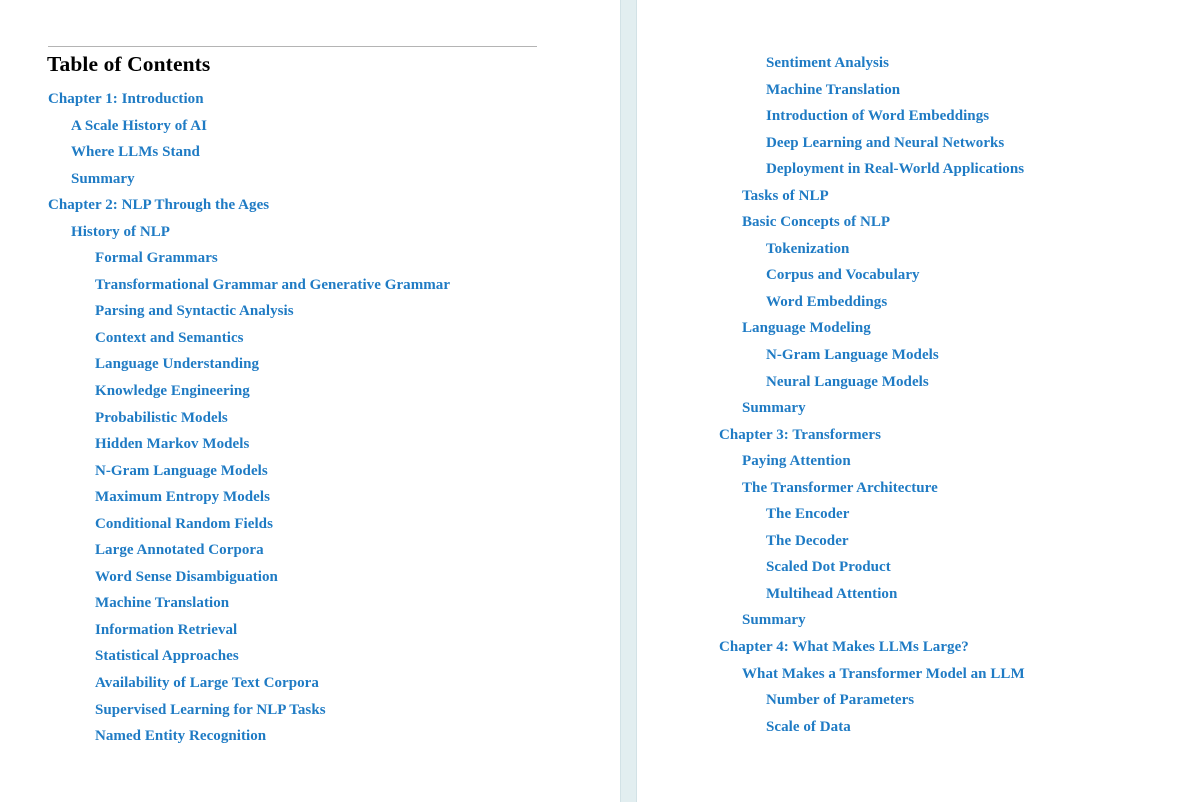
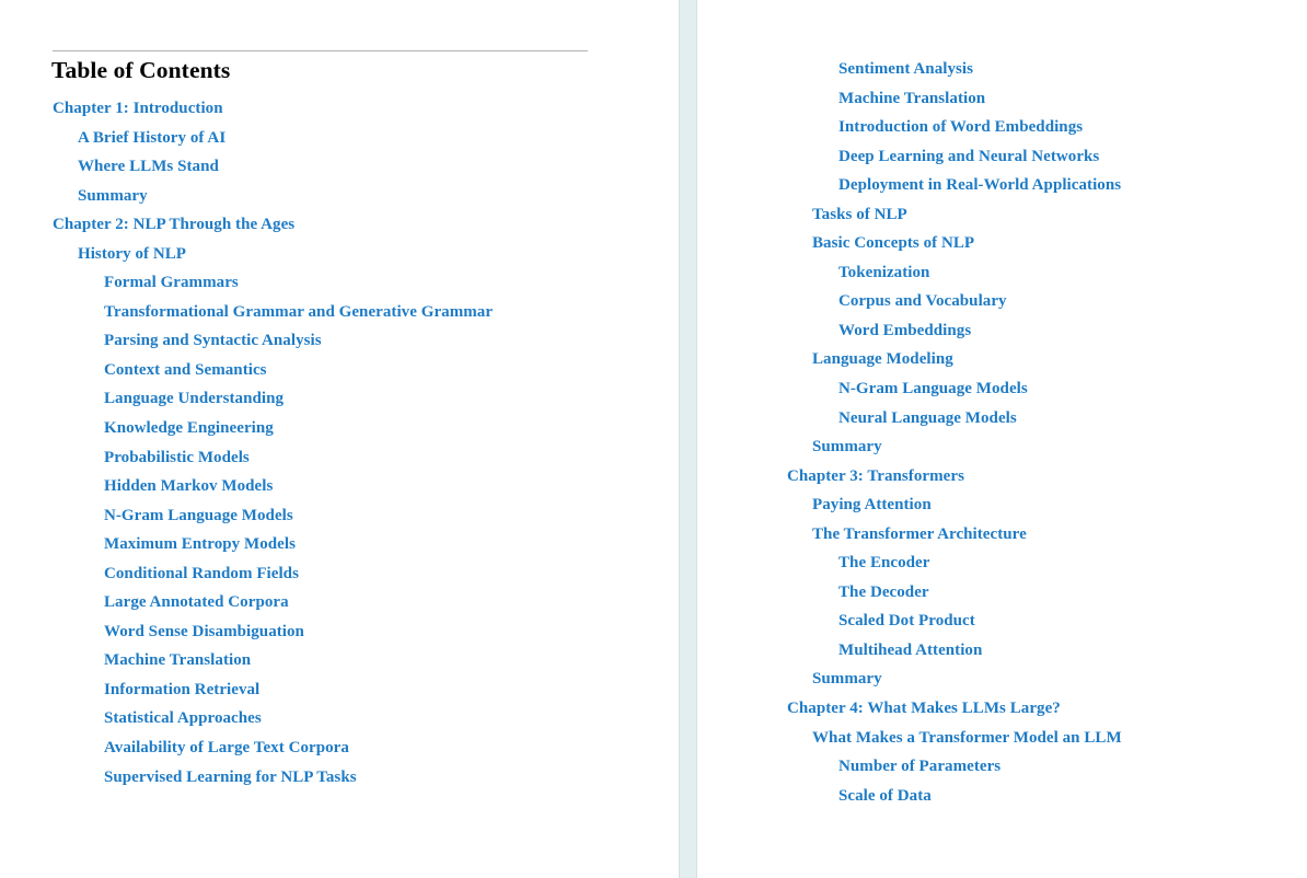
  Table of Contents
  Chapter 1: Introduction
- A Scale History of AI
+ A Brief History of AI
  Where LLMs Stand
  Summary
  Chapter 2: NLP Through the Ages
  History of NLP
  Formal Grammars
  Transformational Grammar and Generative Grammar
  Parsing and Syntactic Analysis
  Context and Semantics
  Language Understanding
  Knowledge Engineering
  Probabilistic Models
  Hidden Markov Models
  N-Gram Language Models
  Maximum Entropy Models
  Conditional Random Fields
  Large Annotated Corpora
  Word Sense Disambiguation
  Machine Translation
  Information Retrieval
  Statistical Approaches
  Availability of Large Text Corpora
  Supervised Learning for NLP Tasks
- Named Entity Recognition
  Sentiment Analysis
  Machine Translation
  Introduction of Word Embeddings
  Deep Learning and Neural Networks
  Deployment in Real-World Applications
  Tasks of NLP
  Basic Concepts of NLP
  Tokenization
  Corpus and Vocabulary
  Word Embeddings
  Language Modeling
  N-Gram Language Models
  Neural Language Models
  Summary
  Chapter 3: Transformers
  Paying Attention
  The Transformer Architecture
  The Encoder
  The Decoder
  Scaled Dot Product
  Multihead Attention
  Summary
  Chapter 4: What Makes LLMs Large?
  What Makes a Transformer Model an LLM
  Number of Parameters
  Scale of Data
